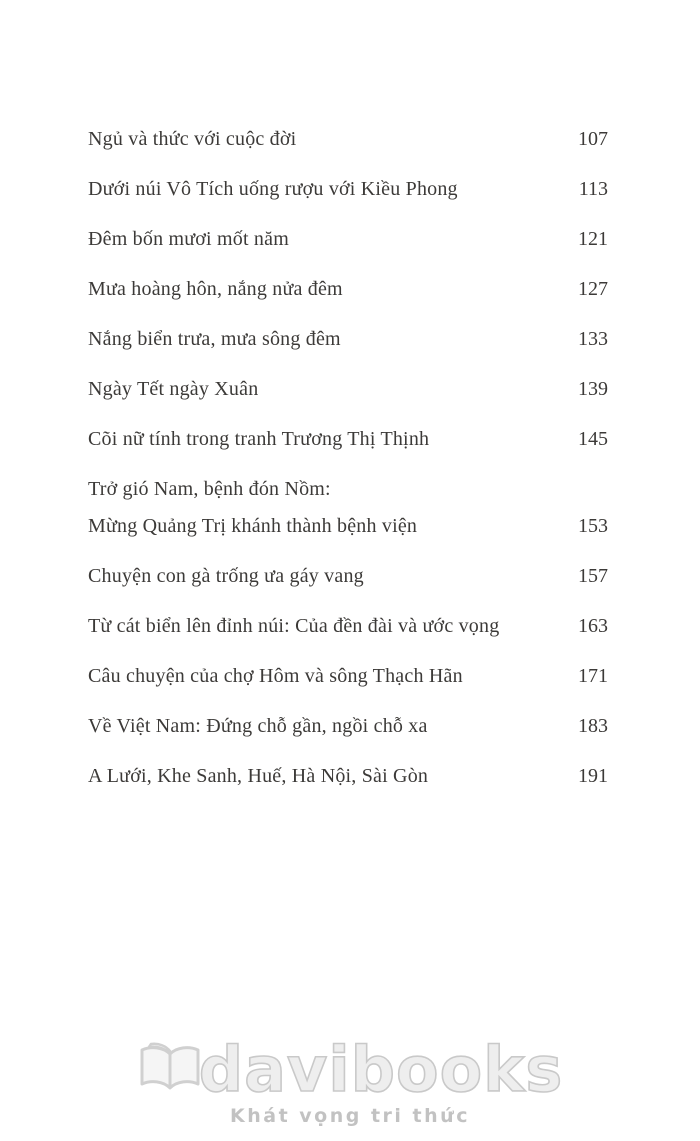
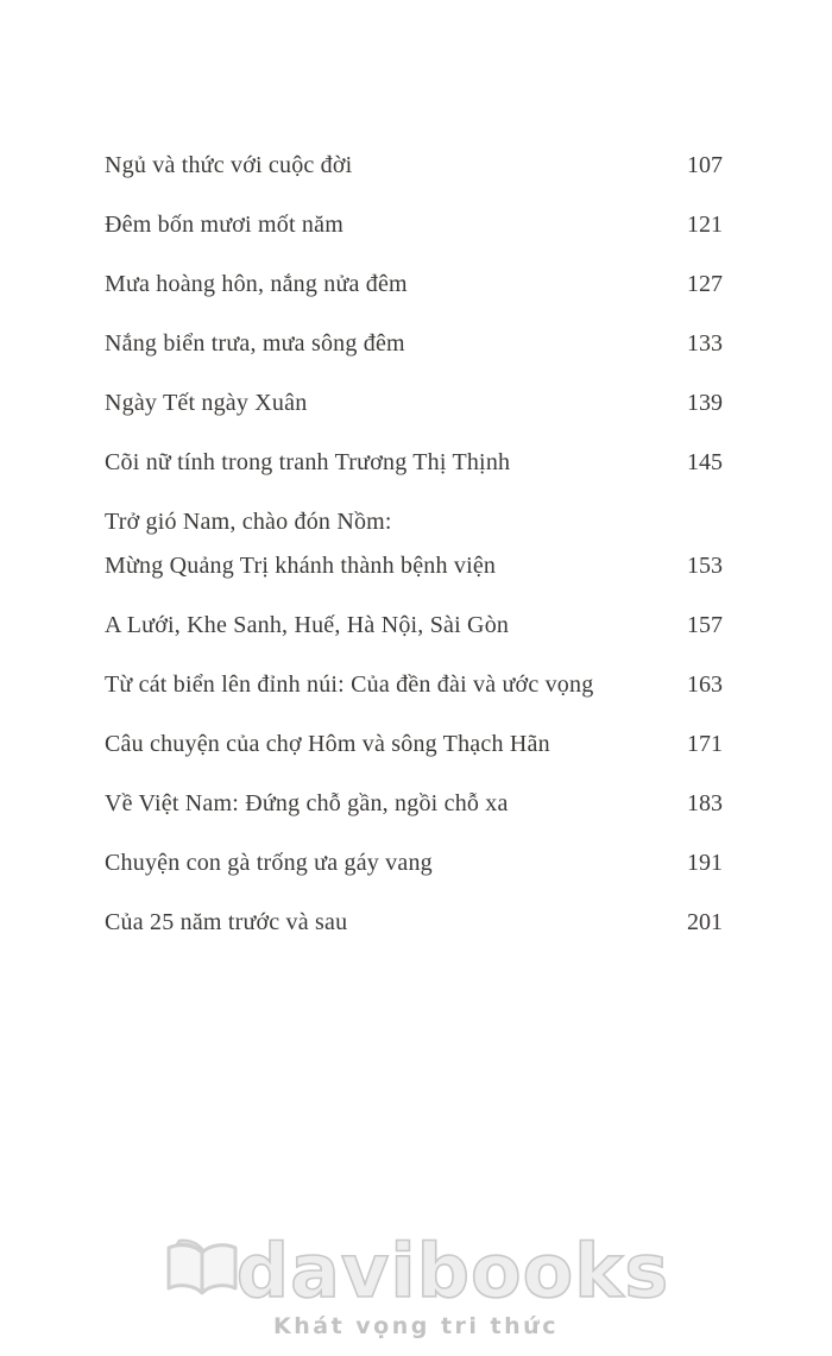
  Ngủ và thức với cuộc đời
  107
- Dưới núi Vô Tích uống rượu với Kiều Phong
- 113
  Đêm bốn mươi mốt năm
  121
  Mưa hoàng hôn, nắng nửa đêm
  127
  Nắng biển trưa, mưa sông đêm
  133
  Ngày Tết ngày Xuân
  139
  Cõi nữ tính trong tranh Trương Thị Thịnh
  145
- Trở gió Nam, bệnh đón Nồm:
+ Trở gió Nam, chào đón Nồm:
  Mừng Quảng Trị khánh thành bệnh viện
  153
- Chuyện con gà trống ưa gáy vang
+ A Lưới, Khe Sanh, Huế, Hà Nội, Sài Gòn
  157
  Từ cát biển lên đỉnh núi: Của đền đài và ước vọng
  163
  Câu chuyện của chợ Hôm và sông Thạch Hãn
  171
  Về Việt Nam: Đứng chỗ gần, ngồi chỗ xa
  183
- A Lưới, Khe Sanh, Huế, Hà Nội, Sài Gòn
+ Chuyện con gà trống ưa gáy vang
  191
+ Của 25 năm trước và sau
+ 201
  davibooks
  Khát vọng tri thức
